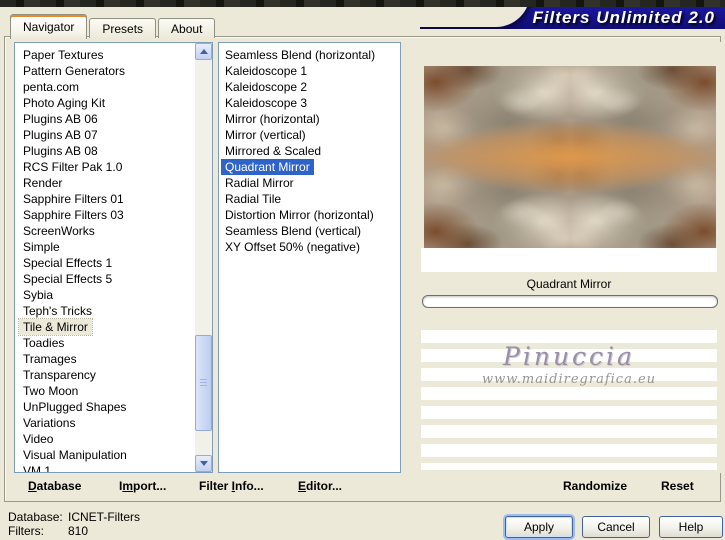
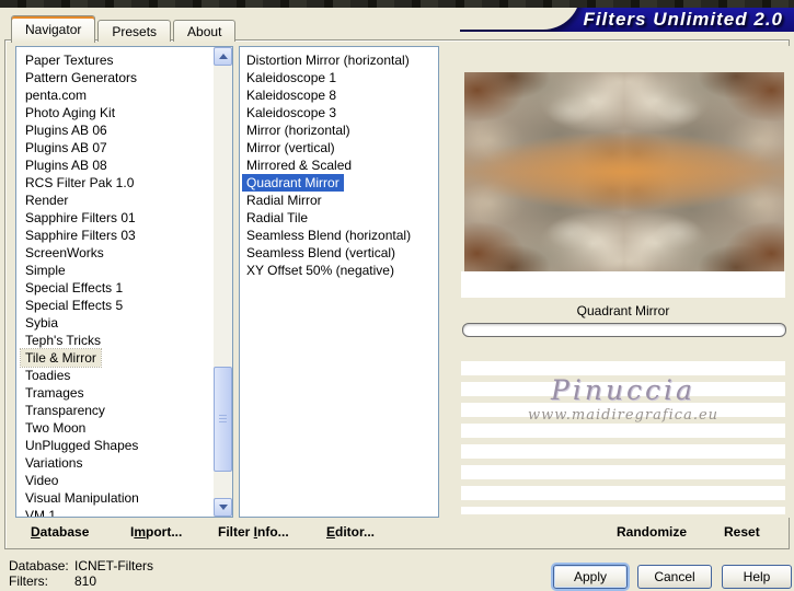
  Filters Unlimited 2.0
  Navigator
  Presets
  About
  Paper Textures
  Pattern Generators
  penta.com
  Photo Aging Kit
  Plugins AB 06
  Plugins AB 07
  Plugins AB 08
  RCS Filter Pak 1.0
  Render
  Sapphire Filters 01
  Sapphire Filters 03
  ScreenWorks
  Simple
  Special Effects 1
  Special Effects 5
  Sybia
  Teph's Tricks
  Tile & Mirror
  Toadies
  Tramages
  Transparency
  Two Moon
  UnPlugged Shapes
  Variations
  Video
  Visual Manipulation
  VM 1
- Seamless Blend (horizontal)
+ Distortion Mirror (horizontal)
  Kaleidoscope 1
- Kaleidoscope 2
+ Kaleidoscope 8
  Kaleidoscope 3
  Mirror (horizontal)
  Mirror (vertical)
  Mirrored & Scaled
  Quadrant Mirror
  Radial Mirror
  Radial Tile
- Distortion Mirror (horizontal)
+ Seamless Blend (horizontal)
  Seamless Blend (vertical)
  XY Offset 50% (negative)
  Quadrant Mirror
  Pinuccia
  www.maidiregrafica.eu
  Database
  Import...
  Filter Info...
  Editor...
  Randomize
  Reset
  Database:
  ICNET-Filters
  Filters:
  810
  Apply
  Cancel
  Help
